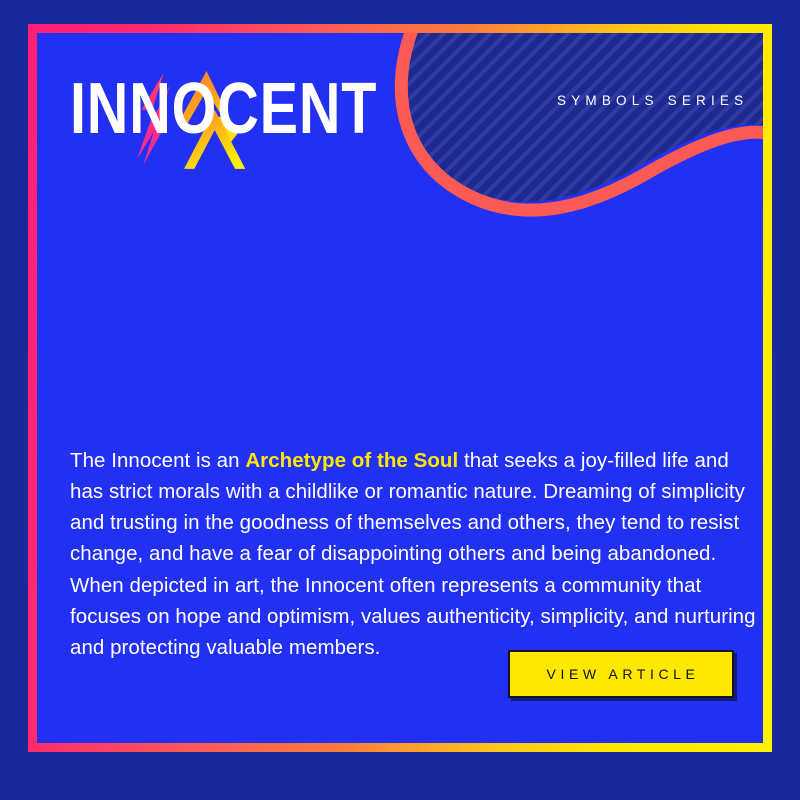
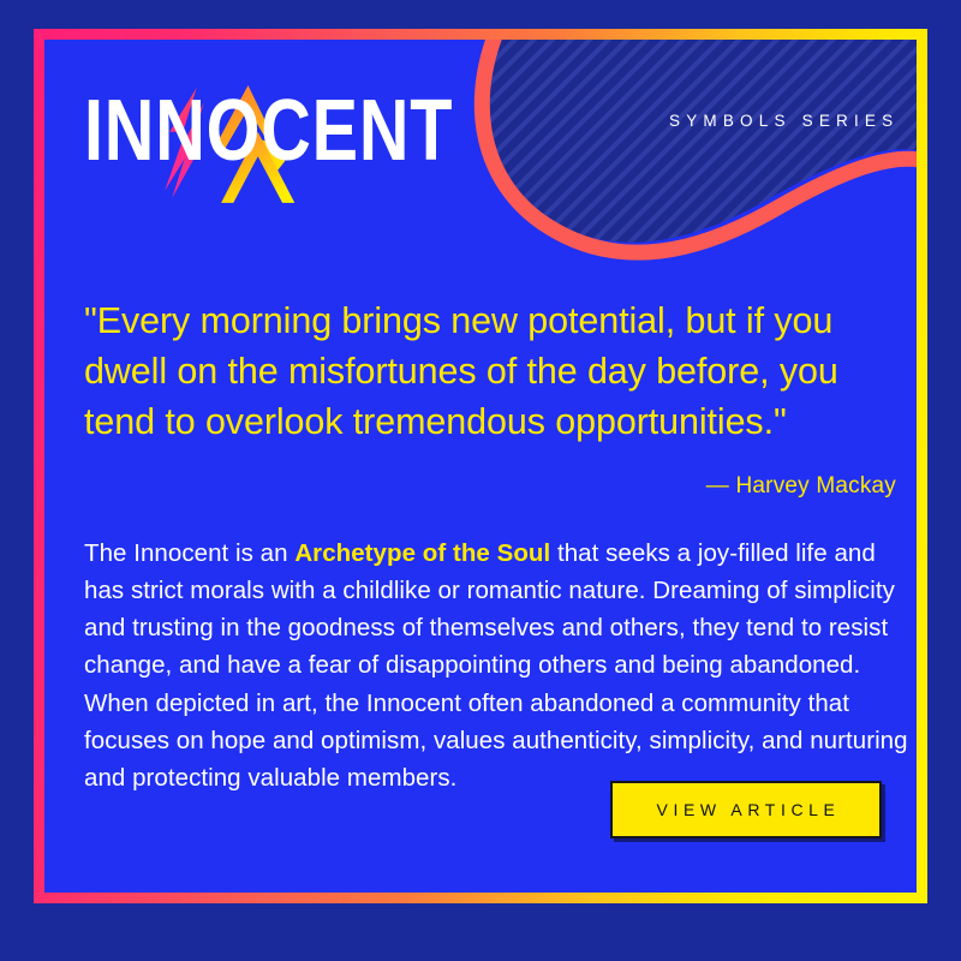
  INNOCENT
  SYMBOLS SERIES
+ "Every morning brings new potential, but if you dwell on the misfortunes of the day before, you tend to overlook tremendous opportunities."
+ — Harvey Mackay
- The Innocent is an Archetype of the Soul that seeks a joy-filled life and has strict morals with a childlike or romantic nature. Dreaming of simplicity and trusting in the goodness of themselves and others, they tend to resist change, and have a fear of disappointing others and being abandoned. When depicted in art, the Innocent often represents a community that focuses on hope and optimism, values authenticity, simplicity, and nurturing and protecting valuable members.
+ The Innocent is an Archetype of the Soul that seeks a joy-filled life and has strict morals with a childlike or romantic nature. Dreaming of simplicity and trusting in the goodness of themselves and others, they tend to resist change, and have a fear of disappointing others and being abandoned. When depicted in art, the Innocent often abandoned a community that focuses on hope and optimism, values authenticity, simplicity, and nurturing and protecting valuable members.
  VIEW ARTICLE
